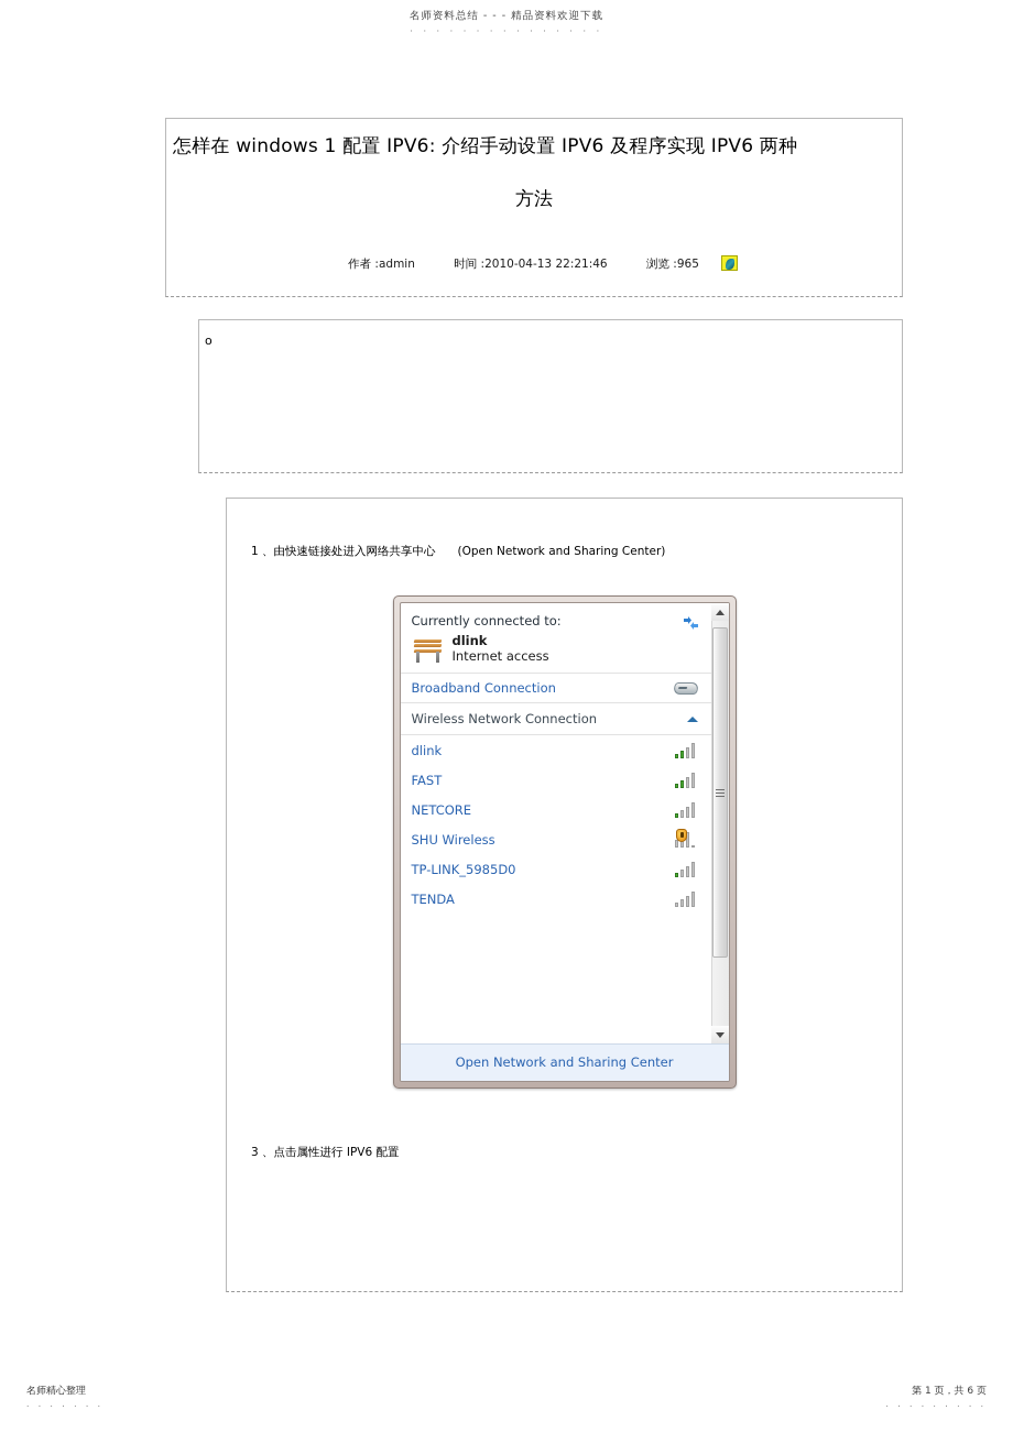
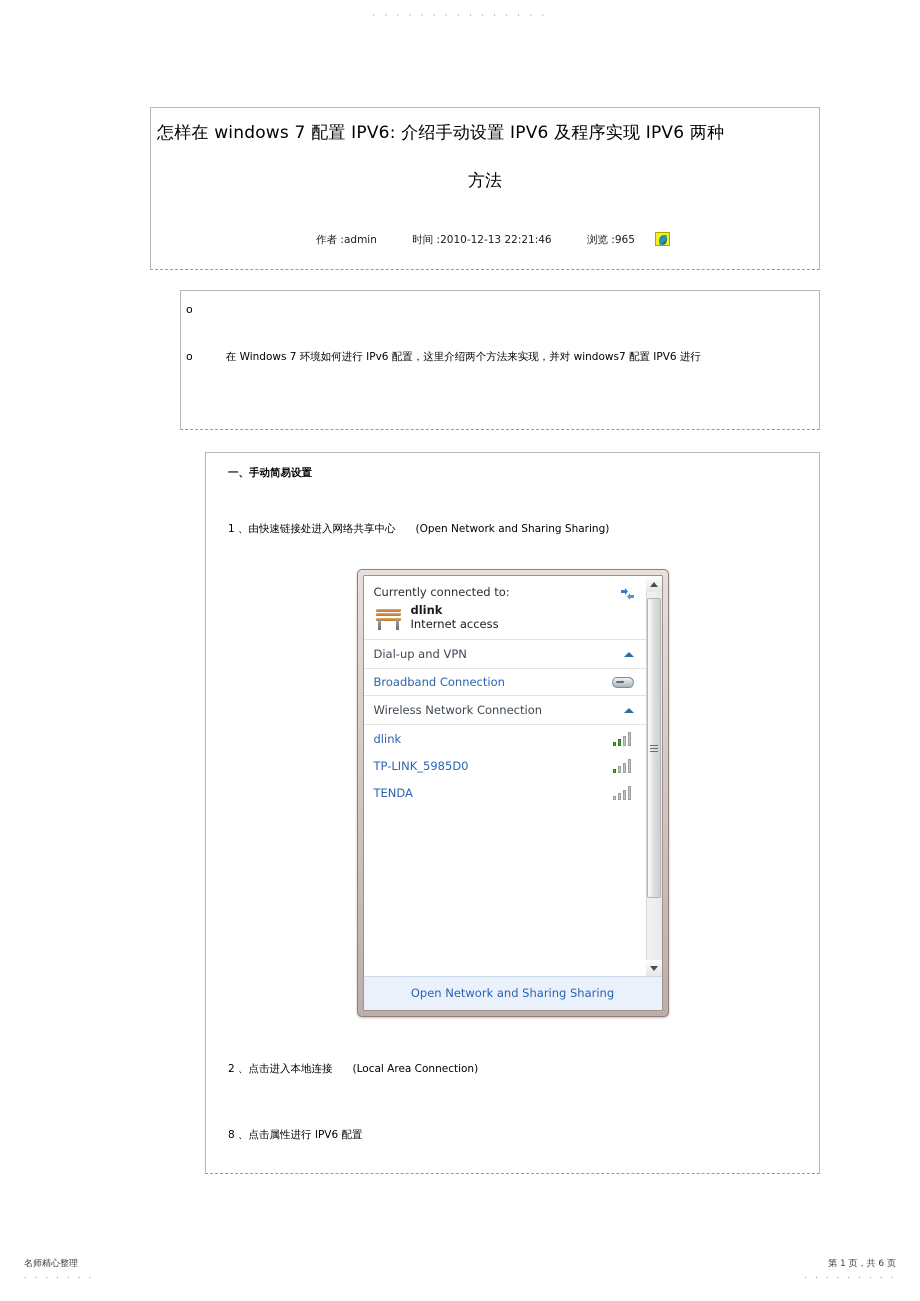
- 名师资料总结 - - - 精品资料欢迎下载
  · · · · · · · · · · · · · · ·
- 怎样在 windows 1 配置 IPV6: 介绍手动设置 IPV6 及程序实现 IPV6 两种
+ 怎样在 windows 7 配置 IPV6: 介绍手动设置 IPV6 及程序实现 IPV6 两种
  方法
- 作者 :admin 时间 :2010-04-13 22:21:46 浏览 :965
+ 作者 :admin 时间 :2010-12-13 22:21:46 浏览 :965
  o
+ o 在 Windows 7 环境如何进行 IPv6 配置，这里介绍两个方法来实现，并对 windows7 配置 IPV6 进行
+ 一、手动简易设置
- 1 、由快速链接处进入网络共享中心 (Open Network and Sharing Center)
+ 1 、由快速链接处进入网络共享中心 (Open Network and Sharing Sharing)
  Currently connected to:
  dlink
  Internet access
+ Dial-up and VPN
  Broadband Connection
  Wireless Network Connection
  dlink
- FAST
- NETCORE
- SHU Wireless
  TP-LINK_5985D0
  TENDA
- Open Network and Sharing Center
+ Open Network and Sharing Sharing
+ 2 、点击进入本地连接 (Local Area Connection)
- 3 、点击属性进行 IPV6 配置
+ 8 、点击属性进行 IPV6 配置
  名师精心整理
  · · · · · · ·
  第 1 页，共 6 页
  · · · · · · · · ·
